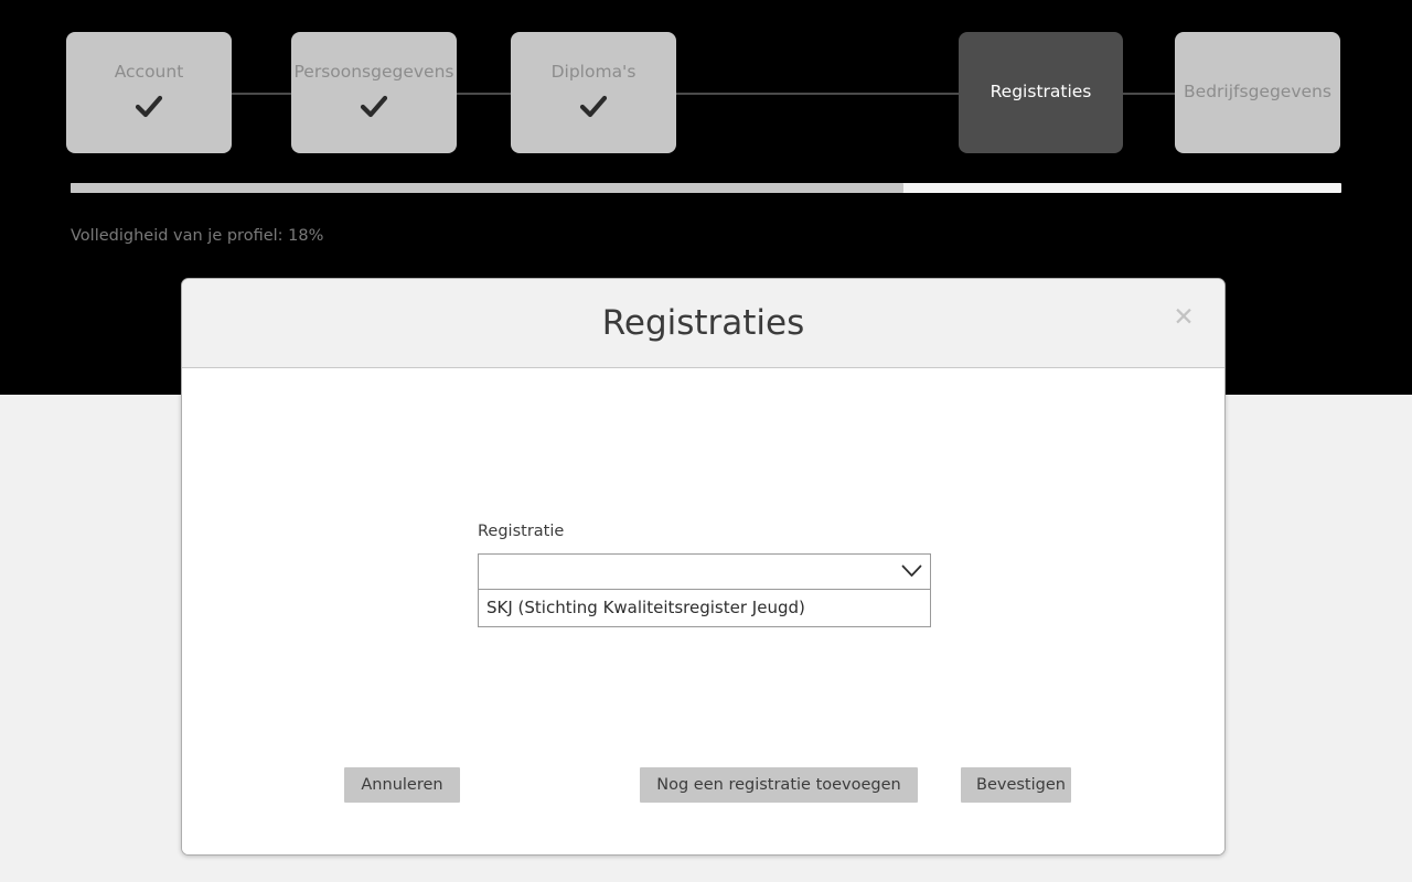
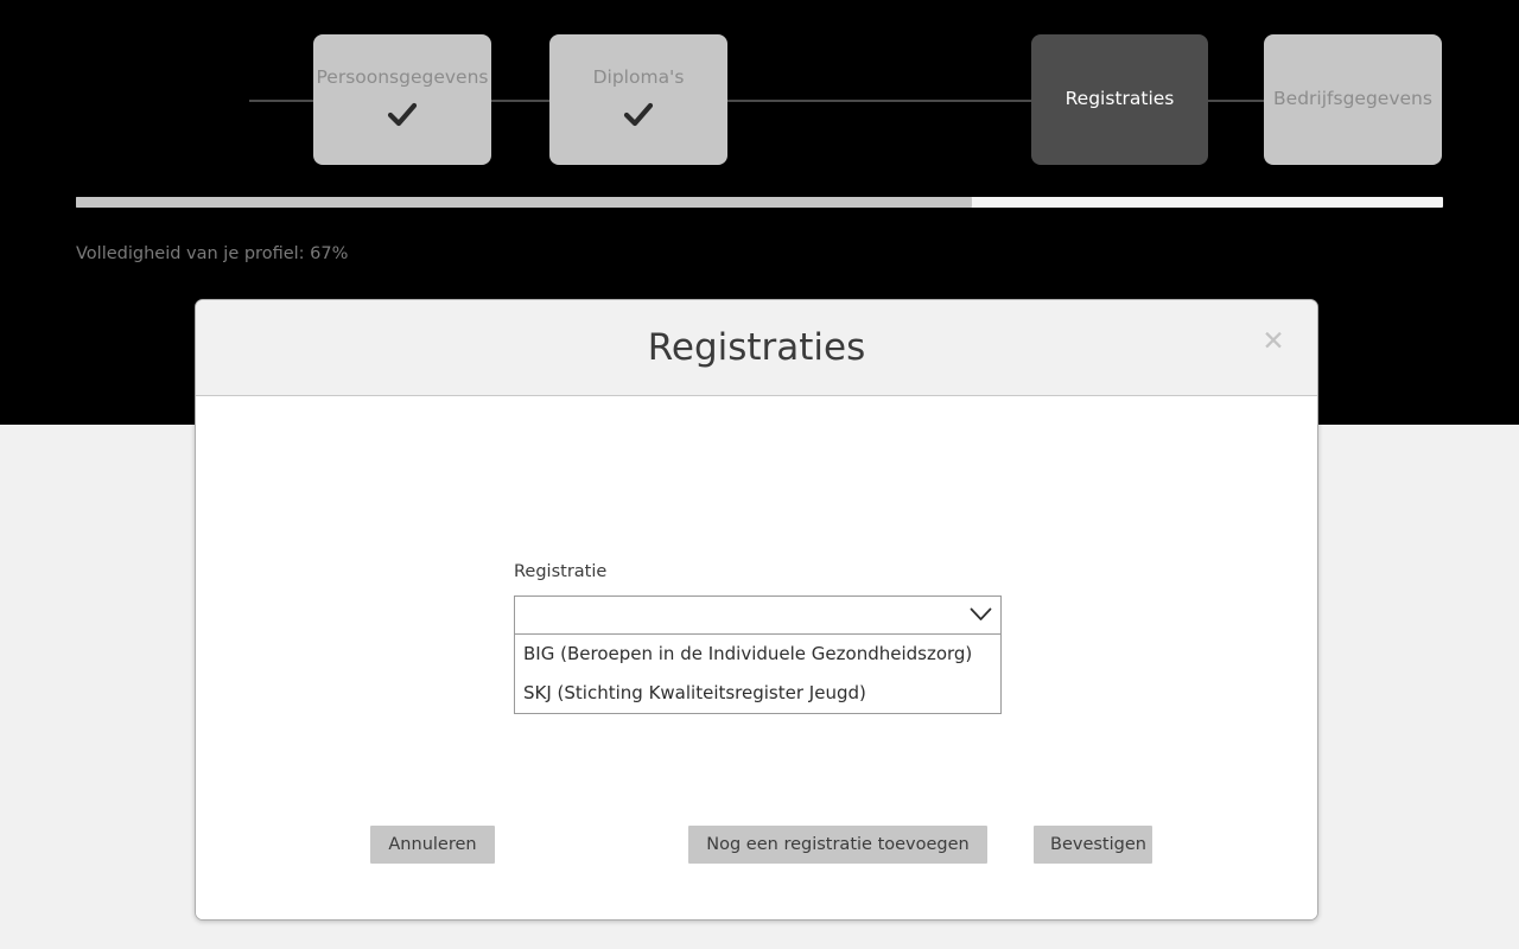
- Account
  Persoonsgegevens
  Diploma's
  Registraties
  Bedrijfsgegevens
- Volledigheid van je profiel: 18%
+ Volledigheid van je profiel: 67%
  Registraties
  ✕
  Registratie
+ BIG (Beroepen in de Individuele Gezondheidszorg)
  SKJ (Stichting Kwaliteitsregister Jeugd)
  Annuleren
  Nog een registratie toevoegen
  Bevestigen
